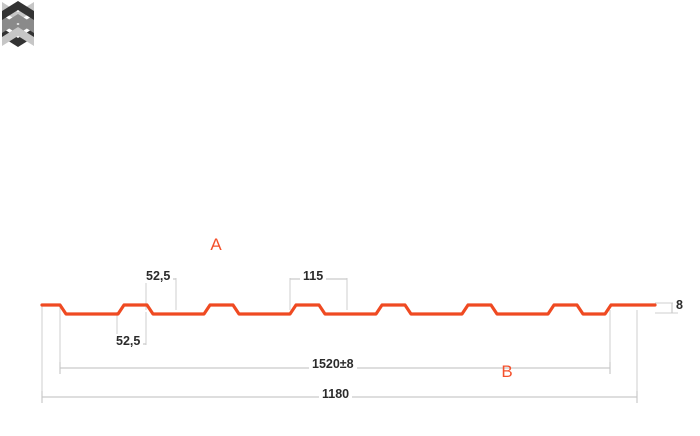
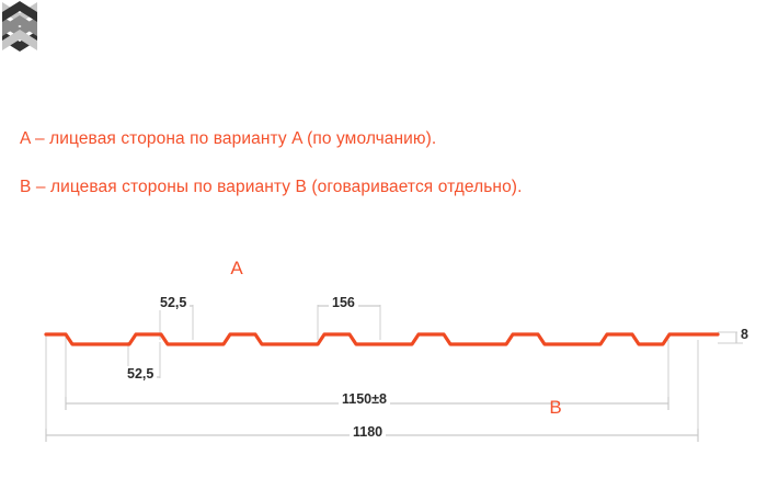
+ A – лицевая сторона по варианту A (по умолчанию).
+ B – лицевая стороны по варианту B (оговаривается отдельно).
  A
  B
  52,5
  52,5
- 115
+ 156
  8
- 1520±8
+ 1150±8
  1180
